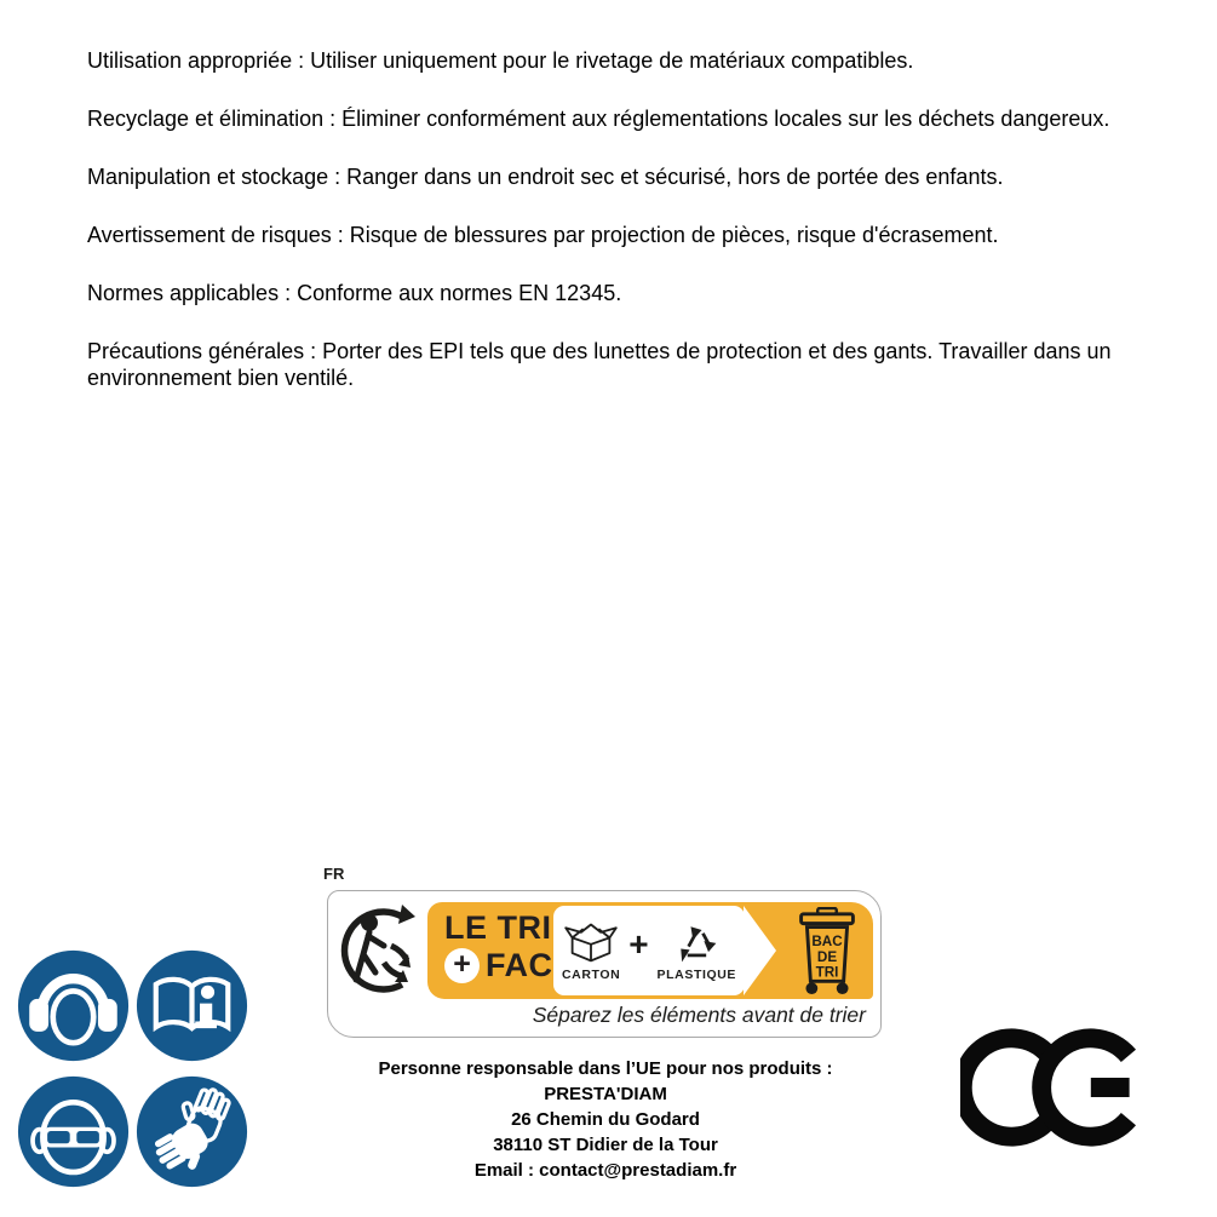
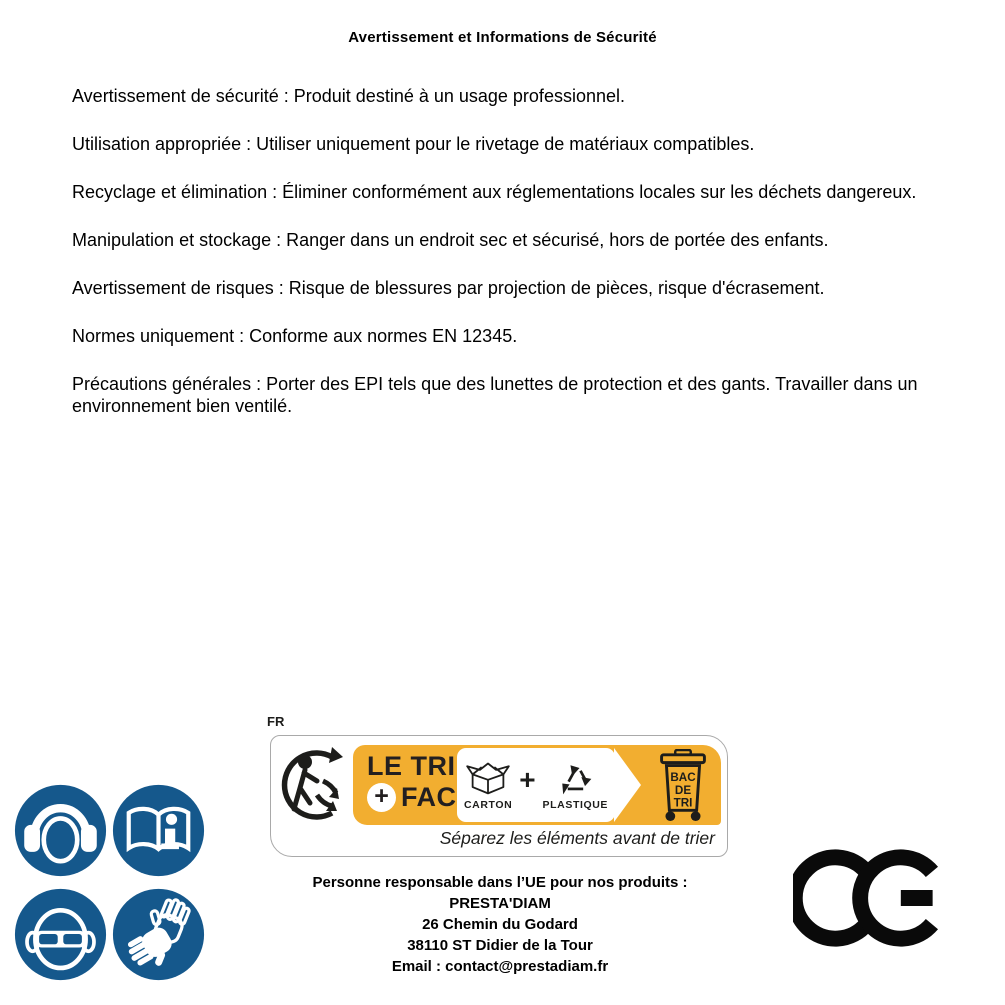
+ Avertissement et Informations de Sécurité
+ Avertissement de sécurité : Produit destiné à un usage professionnel.
  Utilisation appropriée : Utiliser uniquement pour le rivetage de matériaux compatibles.
  Recyclage et élimination : Éliminer conformément aux réglementations locales sur les déchets dangereux.
  Manipulation et stockage : Ranger dans un endroit sec et sécurisé, hors de portée des enfants.
  Avertissement de risques : Risque de blessures par projection de pièces, risque d'écrasement.
- Normes applicables : Conforme aux normes EN 12345.
+ Normes uniquement : Conforme aux normes EN 12345.
  Précautions générales : Porter des EPI tels que des lunettes de protection et des gants. Travailler dans un environnement bien ventilé.
  FR
  LE TRI
  +
  CARTON
  +
  PLASTIQUE
  BAC
  DE
  TRI
  Séparez les éléments avant de trier
  Personne responsable dans l’UE pour nos produits :
  PRESTA'DIAM
  26 Chemin du Godard
  38110 ST Didier de la Tour
  Email : contact@prestadiam.fr
